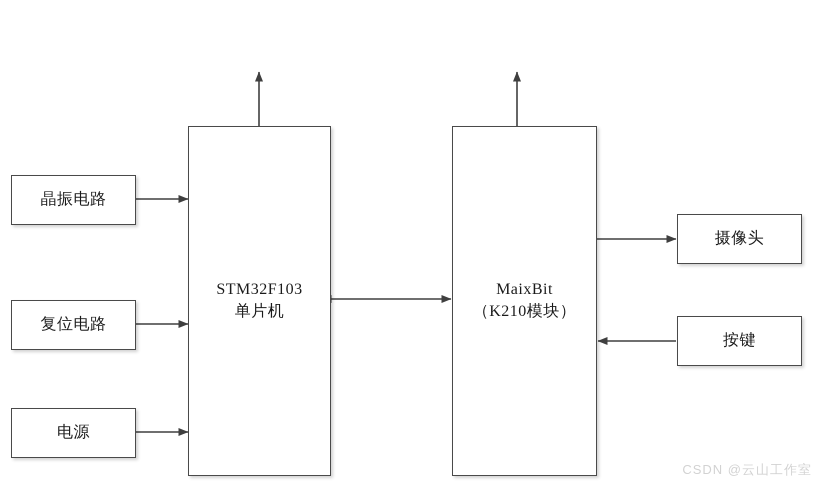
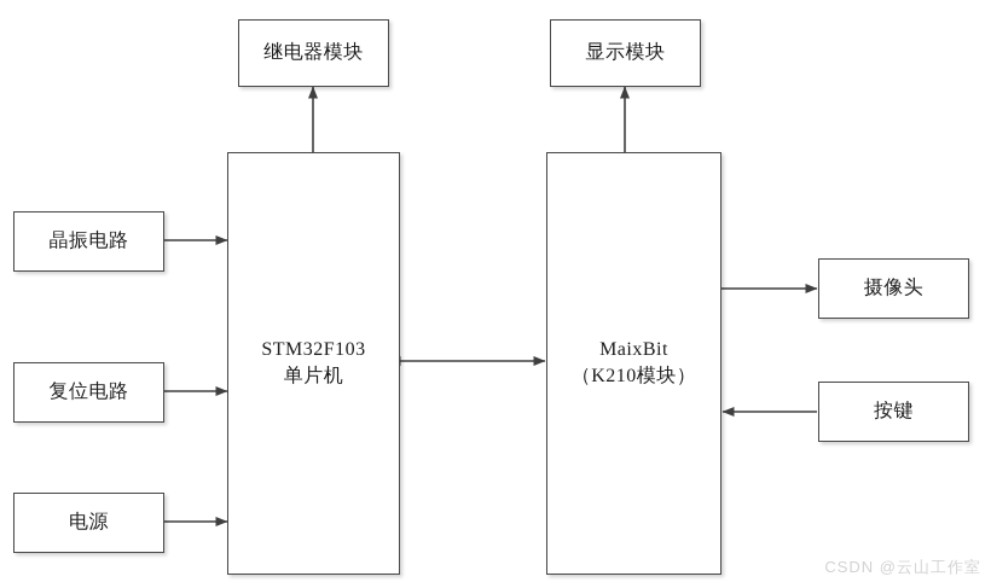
+ 继电器模块
+ 显示模块
  晶振电路
  复位电路
  电源
  STM32F103
  单片机
  MaixBit
  （K210模块）
  摄像头
  按键
  CSDN @云山工作室
